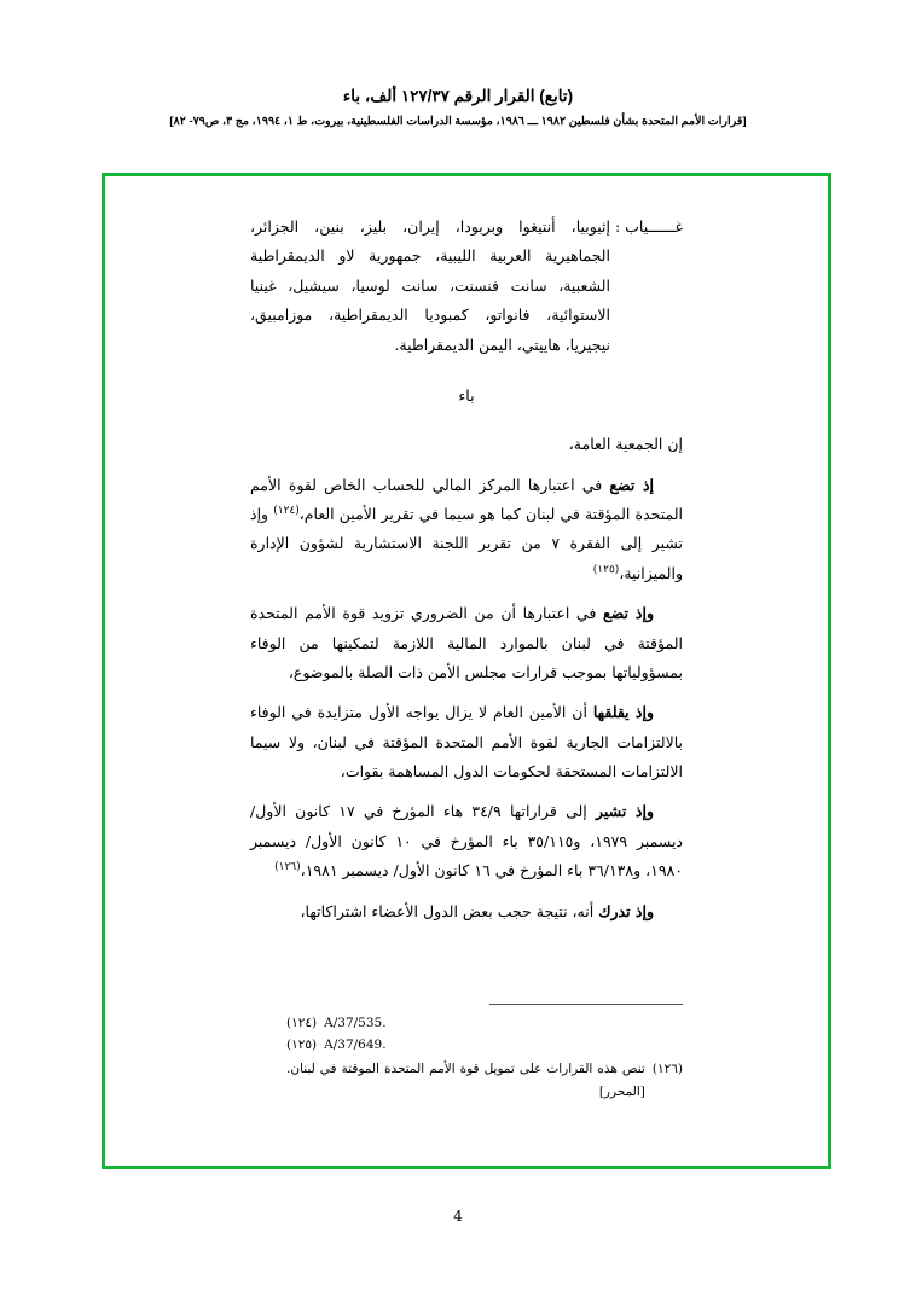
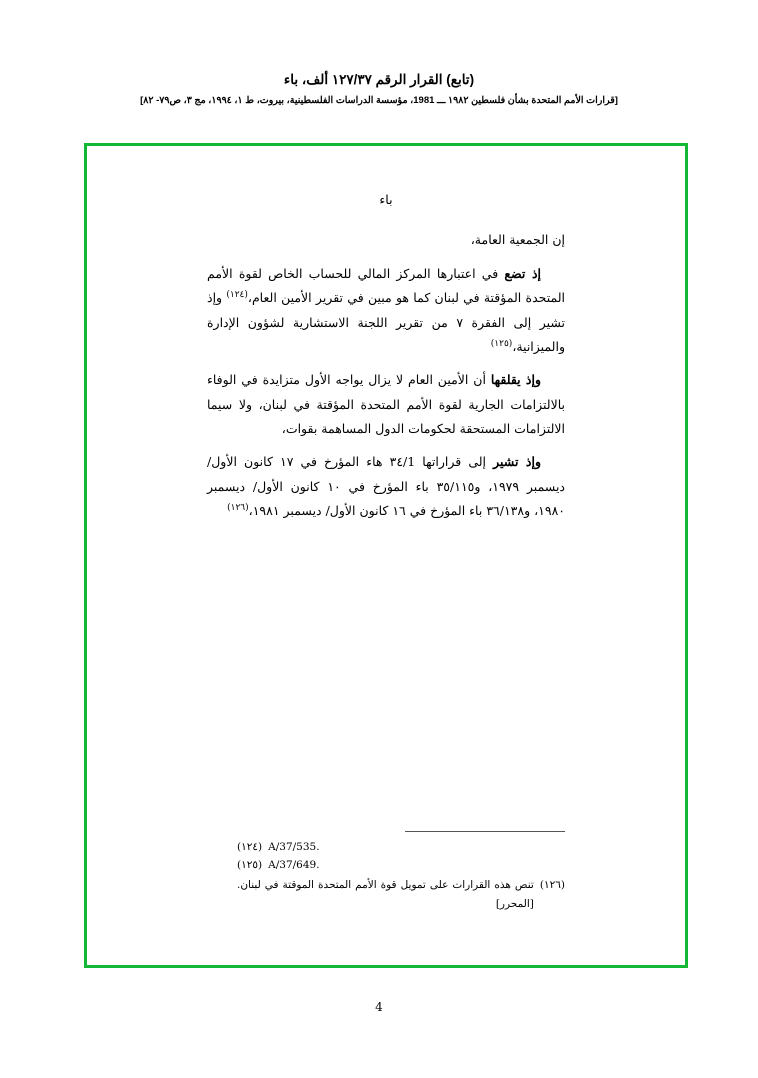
  (تابع) القرار الرقم ١٢٧/٣٧ ألف، باء
- [قرارات الأمم المتحدة بشأن فلسطين ١٩٨٢ ـــ ١٩٨٦، مؤسسة الدراسات الفلسطينية، بيروت، ط ١، ١٩٩٤، مج ٣، ص٧٩- ٨٢]
+ [قرارات الأمم المتحدة بشأن فلسطين ١٩٨٢ ـــ 1981، مؤسسة الدراسات الفلسطينية، بيروت، ط ١، ١٩٩٤، مج ٣، ص٧٩- ٨٢]
- غــــــياب :
- إثيوبيا، أنتيغوا وبربودا، إيران، بليز، بنين، الجزائر، الجماهيرية العربية الليبية، جمهورية لاو الديمقراطية الشعبية، سانت فنسنت، سانت لوسيا، سيشيل، غينيا الاستوائية، فانواتو، كمبوديا الديمقراطية، موزامبيق، نيجيريا، هاييتي، اليمن الديمقراطية.
  باء
  إن الجمعية العامة،
- إذ تضع في اعتبارها المركز المالي للحساب الخاص لقوة الأمم المتحدة المؤقتة في لبنان كما هو سيما في تقرير الأمين العام،(١٢٤) وإذ تشير إلى الفقرة ٧ من تقرير اللجنة الاستشارية لشؤون الإدارة والميزانية،(١٢٥)
+ إذ تضع في اعتبارها المركز المالي للحساب الخاص لقوة الأمم المتحدة المؤقتة في لبنان كما هو مبين في تقرير الأمين العام،(١٢٤) وإذ تشير إلى الفقرة ٧ من تقرير اللجنة الاستشارية لشؤون الإدارة والميزانية،(١٢٥)
- وإذ تضع في اعتبارها أن من الضروري تزويد قوة الأمم المتحدة المؤقتة في لبنان بالموارد المالية اللازمة لتمكينها من الوفاء بمسؤولياتها بموجب قرارات مجلس الأمن ذات الصلة بالموضوع،
  وإذ يقلقها أن الأمين العام لا يزال يواجه الأول متزايدة في الوفاء بالالتزامات الجارية لقوة الأمم المتحدة المؤقتة في لبنان، ولا سيما الالتزامات المستحقة لحكومات الدول المساهمة بقوات،
- وإذ تشير إلى قراراتها ٣٤/٩ هاء المؤرخ في ١٧ كانون الأول/ ديسمبر ١٩٧٩، و٣٥/١١٥ باء المؤرخ في ١٠ كانون الأول/ ديسمبر ١٩٨٠، و٣٦/١٣٨ باء المؤرخ في ١٦ كانون الأول/ ديسمبر ١٩٨١،(١٢٦)
+ وإذ تشير إلى قراراتها ٣٤/1 هاء المؤرخ في ١٧ كانون الأول/ ديسمبر ١٩٧٩، و٣٥/١١٥ باء المؤرخ في ١٠ كانون الأول/ ديسمبر ١٩٨٠، و٣٦/١٣٨ باء المؤرخ في ١٦ كانون الأول/ ديسمبر ١٩٨١،(١٢٦)
- وإذ تدرك أنه، نتيجة حجب بعض الدول الأعضاء اشتراكاتها،
  A/37/535.
  (١٢٤)
  A/37/649.
  (١٢٥)
  (١٢٦)
  تنص هذه القرارات على تمويل قوة الأمم المتحدة الموقتة في لبنان.[المحرر]
  4
